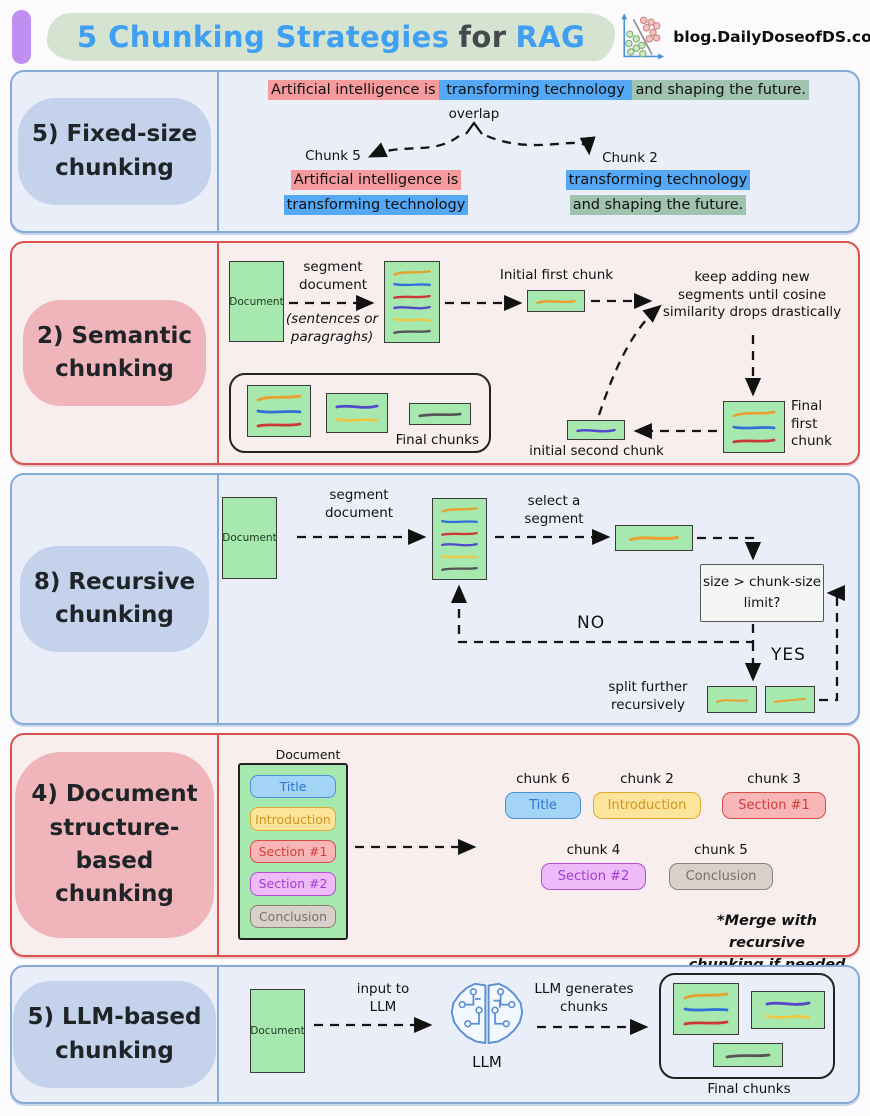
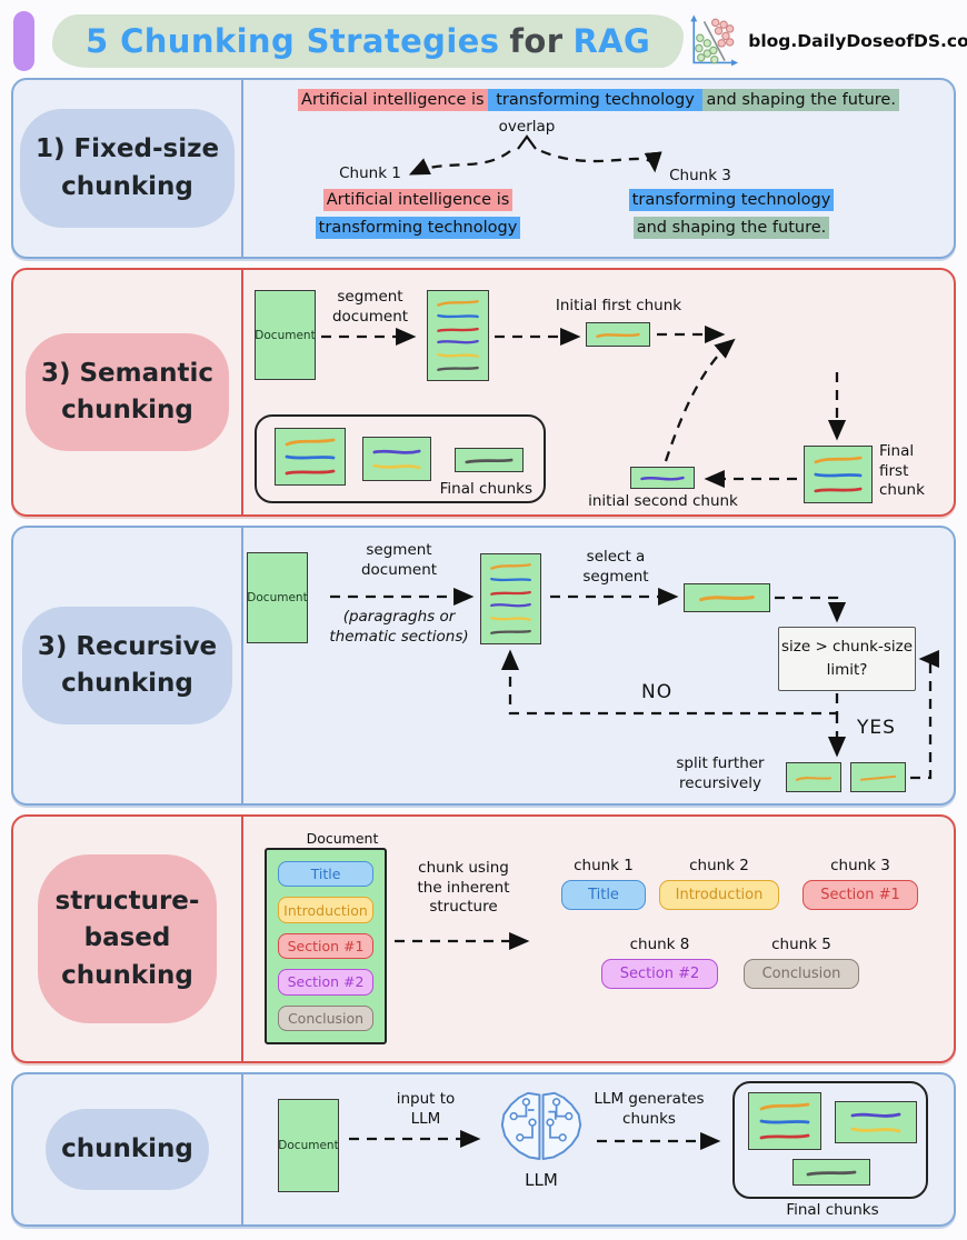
  5 Chunking Strategies for RAG
  blog.DailyDoseofDS.co
- 5) Fixed-size
+ 1) Fixed-size
  chunking
  Artificial intelligence is transforming technology and shaping the future.
  overlap
- Chunk 5
+ Chunk 1
- Chunk 2
+ Chunk 3
  Artificial intelligence is
  transforming technology
  transforming technology
  and shaping the future.
- 2) Semantic
+ 3) Semantic
  chunking
  Document
  segment
  document
- (sentences or
- paragraghs)
  Initial first chunk
- keep adding new
- segments until cosine
- similarity drops drastically
  Final
  first
  chunk
  initial second chunk
  Final chunks
- 8) Recursive
+ 3) Recursive
  chunking
  Document
  segment
  document
+ (paragraghs or
+ thematic sections)
  select a
  segment
  size > chunk-size
  limit?
  NO
  YES
  split further
  recursively
- 4) Document
  structure-
  based
  chunking
  Document
  Title
  Introduction
  Section #1
  Section #2
  Conclusion
+ chunk using
+ the inherent
+ structure
- chunk 6
+ chunk 1
  Title
  chunk 2
  Introduction
  chunk 3
  Section #1
- chunk 4
+ chunk 8
  Section #2
  chunk 5
  Conclusion
- *Merge with recursive
- 5) LLM-based
  chunking
  Document
  input to
  LLM
  LLM
  LLM generates
  chunks
  Final chunks
